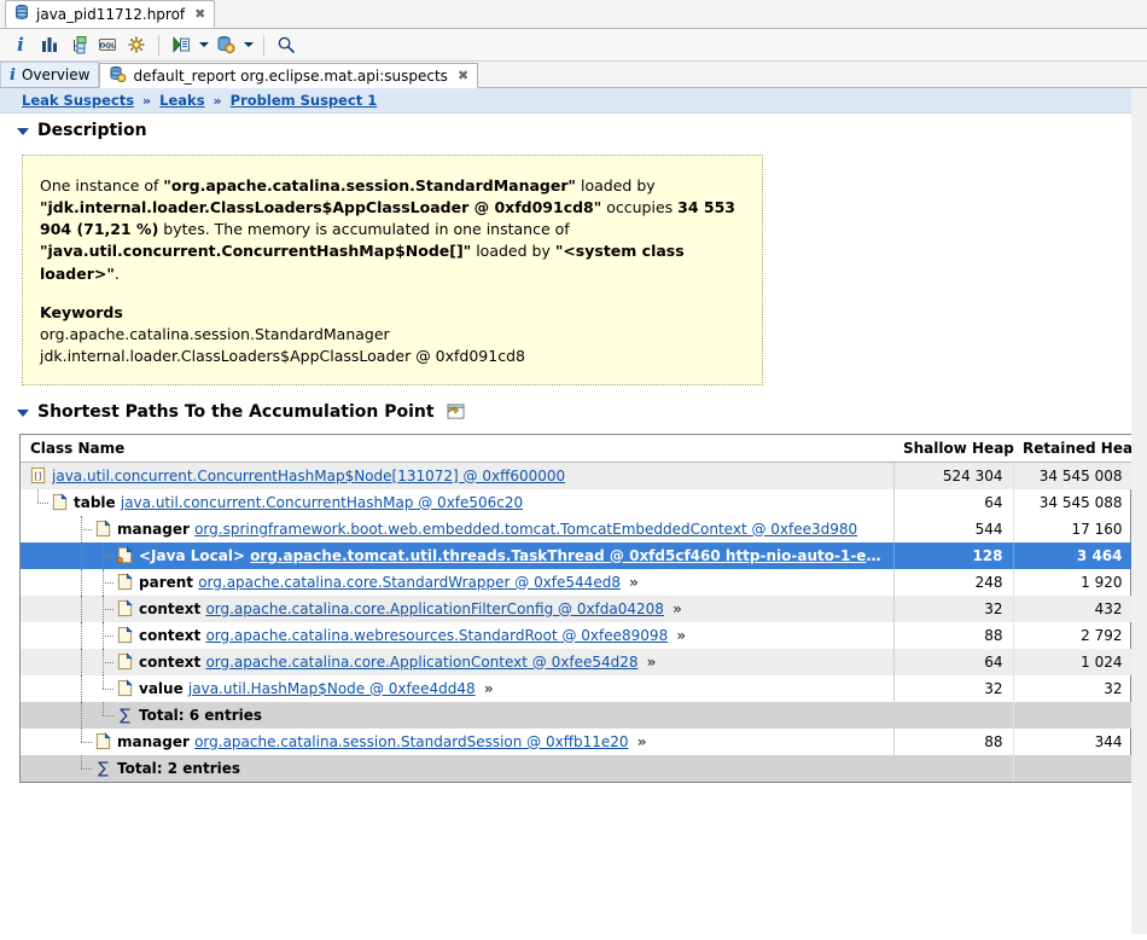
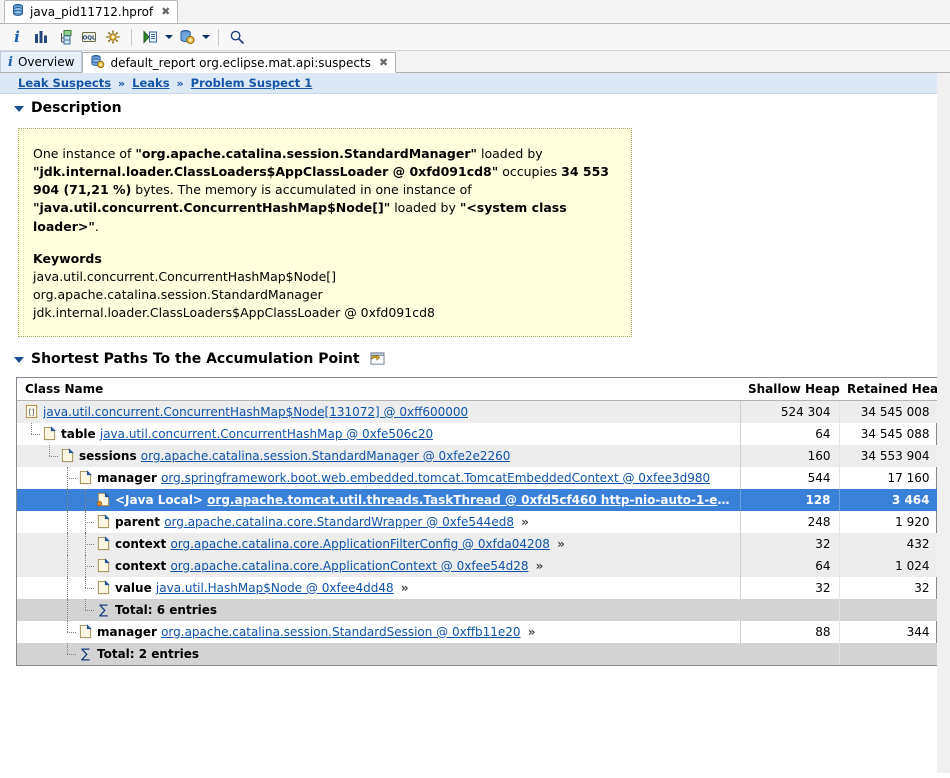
  java_pid11712.hprof
  ✖
  i
  i
  Overview
  default_report org.eclipse.mat.api:suspects
  ✖
  Leak Suspects
  »
  Leaks
  »
  Problem Suspect 1
  Description
  One instance of "org.apache.catalina.session.StandardManager" loaded by "jdk.internal.loader.ClassLoaders$AppClassLoader @ 0xfd091cd8" occupies 34 553 904 (71,21 %) bytes. The memory is accumulated in one instance of "java.util.concurrent.ConcurrentHashMap$Node[]" loaded by "<system class loader>".
  Keywords
+ java.util.concurrent.ConcurrentHashMap$Node[]
  org.apache.catalina.session.StandardManager
  jdk.internal.loader.ClassLoaders$AppClassLoader @ 0xfd091cd8
  Shortest Paths To the Accumulation Point
  Class Name	Shallow Heap	Retained Hea
  [] java.util.concurrent.ConcurrentHashMap$Node[131072] @ 0xff600000	524 304	34 545 008
  table java.util.concurrent.ConcurrentHashMap @ 0xfe506c20	64	34 545 088
+ sessions org.apache.catalina.session.StandardManager @ 0xfe2e2260	160	34 553 904
  manager org.springframework.boot.web.embedded.tomcat.TomcatEmbeddedContext @ 0xfee3d980	544	17 160
  <Java Local> org.apache.tomcat.util.threads.TaskThread @ 0xfd5cf460 http-nio-auto-1-exe	128	3 464
  parent org.apache.catalina.core.StandardWrapper @ 0xfe544ed8 »	248	1 920
  context org.apache.catalina.core.ApplicationFilterConfig @ 0xfda04208 »	32	432
- context org.apache.catalina.webresources.StandardRoot @ 0xfee89098 »	88	2 792
  context org.apache.catalina.core.ApplicationContext @ 0xfee54d28 »	64	1 024
  value java.util.HashMap$Node @ 0xfee4dd48 »	32	32
  ∑ Total: 6 entries
  manager org.apache.catalina.session.StandardSession @ 0xffb11e20 »	88	344
  ∑ Total: 2 entries
